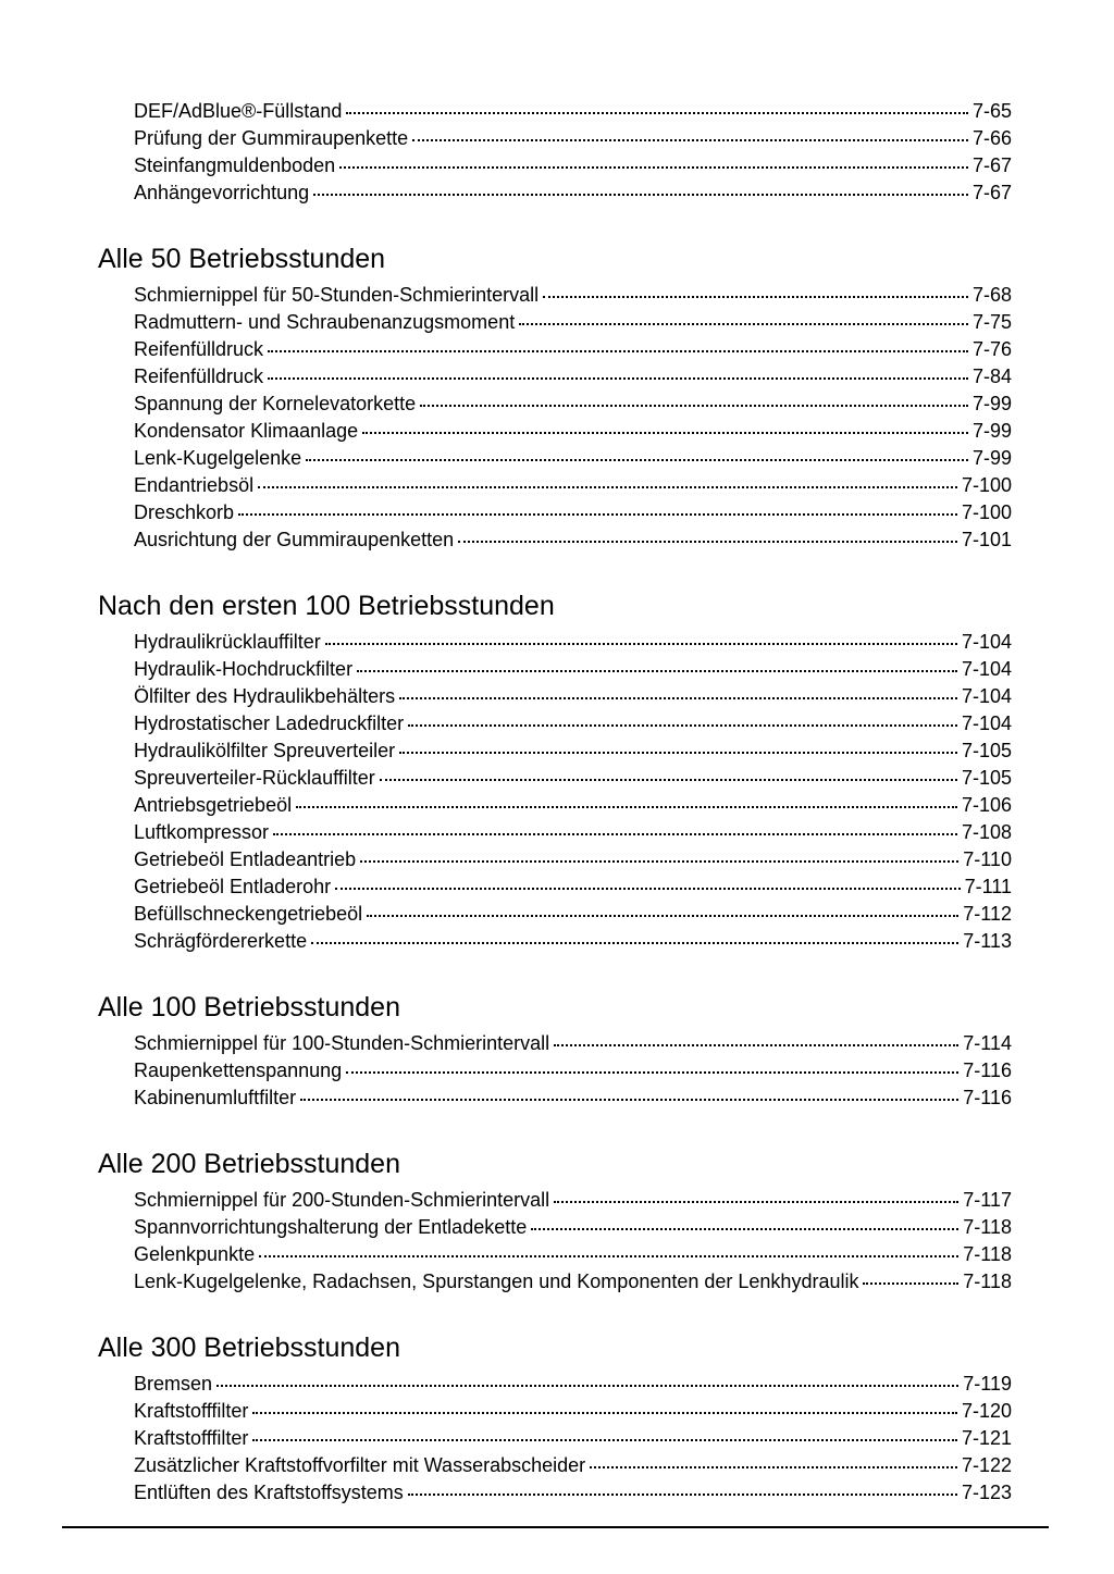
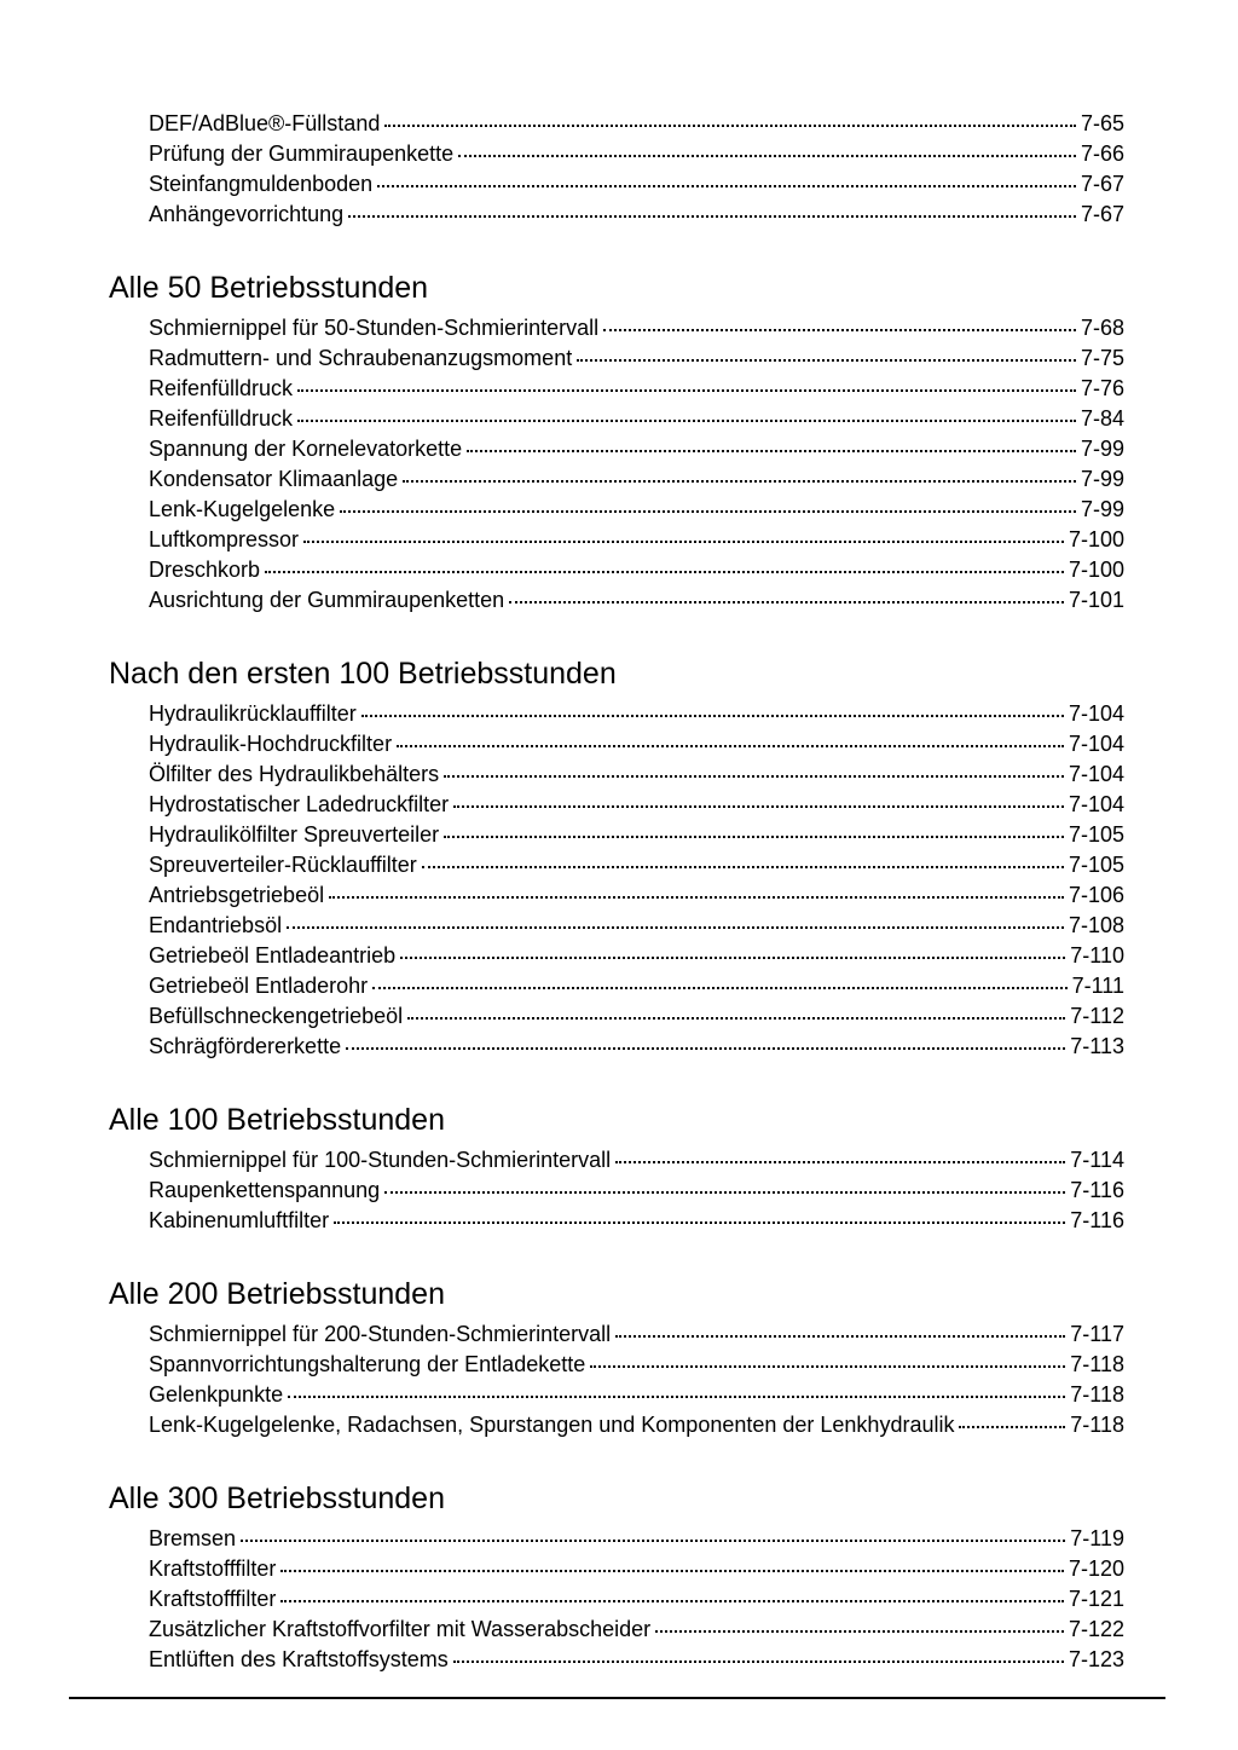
  DEF/AdBlue®-Füllstand
  7-65
  Prüfung der Gummiraupenkette
  7-66
  Steinfangmuldenboden
  7-67
  Anhängevorrichtung
  7-67
  Alle 50 Betriebsstunden
  Schmiernippel für 50-Stunden-Schmierintervall
  7-68
  Radmuttern- und Schraubenanzugsmoment
  7-75
  Reifenfülldruck
  7-76
  Reifenfülldruck
  7-84
  Spannung der Kornelevatorkette
  7-99
  Kondensator Klimaanlage
  7-99
  Lenk-Kugelgelenke
  7-99
- Endantriebsöl
+ Luftkompressor
  7-100
  Dreschkorb
  7-100
  Ausrichtung der Gummiraupenketten
  7-101
  Nach den ersten 100 Betriebsstunden
  Hydraulikrücklauffilter
  7-104
  Hydraulik-Hochdruckfilter
  7-104
  Ölfilter des Hydraulikbehälters
  7-104
  Hydrostatischer Ladedruckfilter
  7-104
  Hydraulikölfilter Spreuverteiler
  7-105
  Spreuverteiler-Rücklauffilter
  7-105
  Antriebsgetriebeöl
  7-106
- Luftkompressor
+ Endantriebsöl
  7-108
  Getriebeöl Entladeantrieb
  7-110
  Getriebeöl Entladerohr
  7-111
  Befüllschneckengetriebeöl
  7-112
  Schrägfördererkette
  7-113
  Alle 100 Betriebsstunden
  Schmiernippel für 100-Stunden-Schmierintervall
  7-114
  Raupenkettenspannung
  7-116
  Kabinenumluftfilter
  7-116
  Alle 200 Betriebsstunden
  Schmiernippel für 200-Stunden-Schmierintervall
  7-117
  Spannvorrichtungshalterung der Entladekette
  7-118
  Gelenkpunkte
  7-118
  Lenk-Kugelgelenke, Radachsen, Spurstangen und Komponenten der Lenkhydraulik
  7-118
  Alle 300 Betriebsstunden
  Bremsen
  7-119
  Kraftstofffilter
  7-120
  Kraftstofffilter
  7-121
  Zusätzlicher Kraftstoffvorfilter mit Wasserabscheider
  7-122
  Entlüften des Kraftstoffsystems
  7-123
